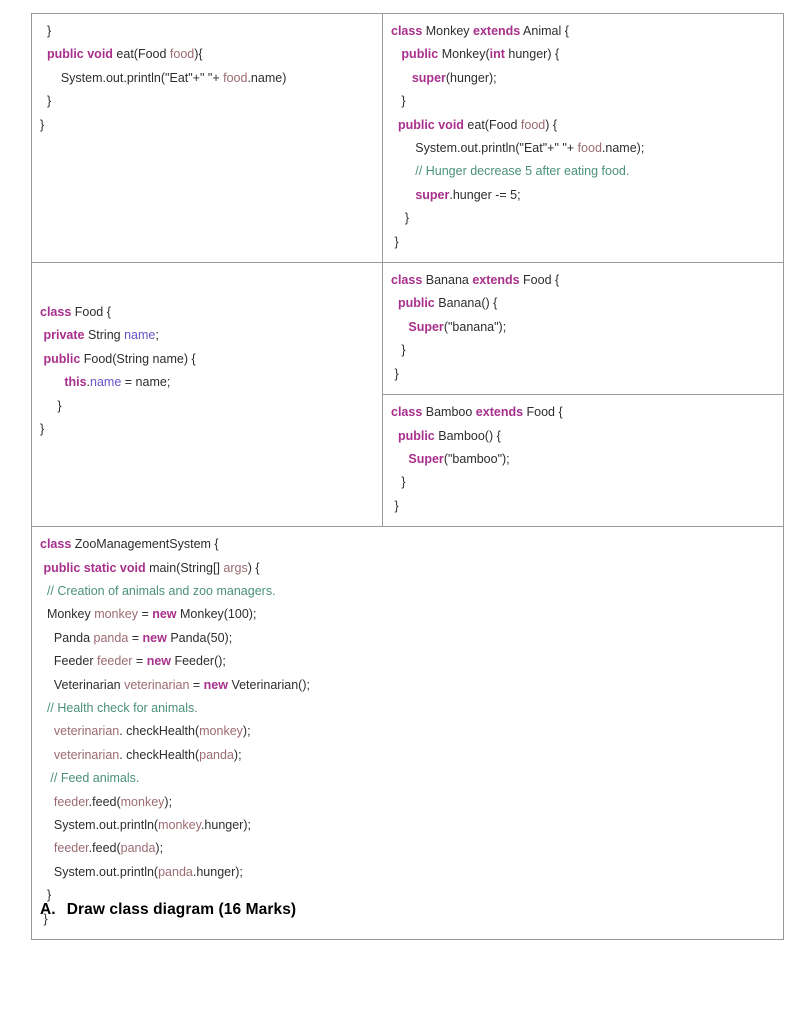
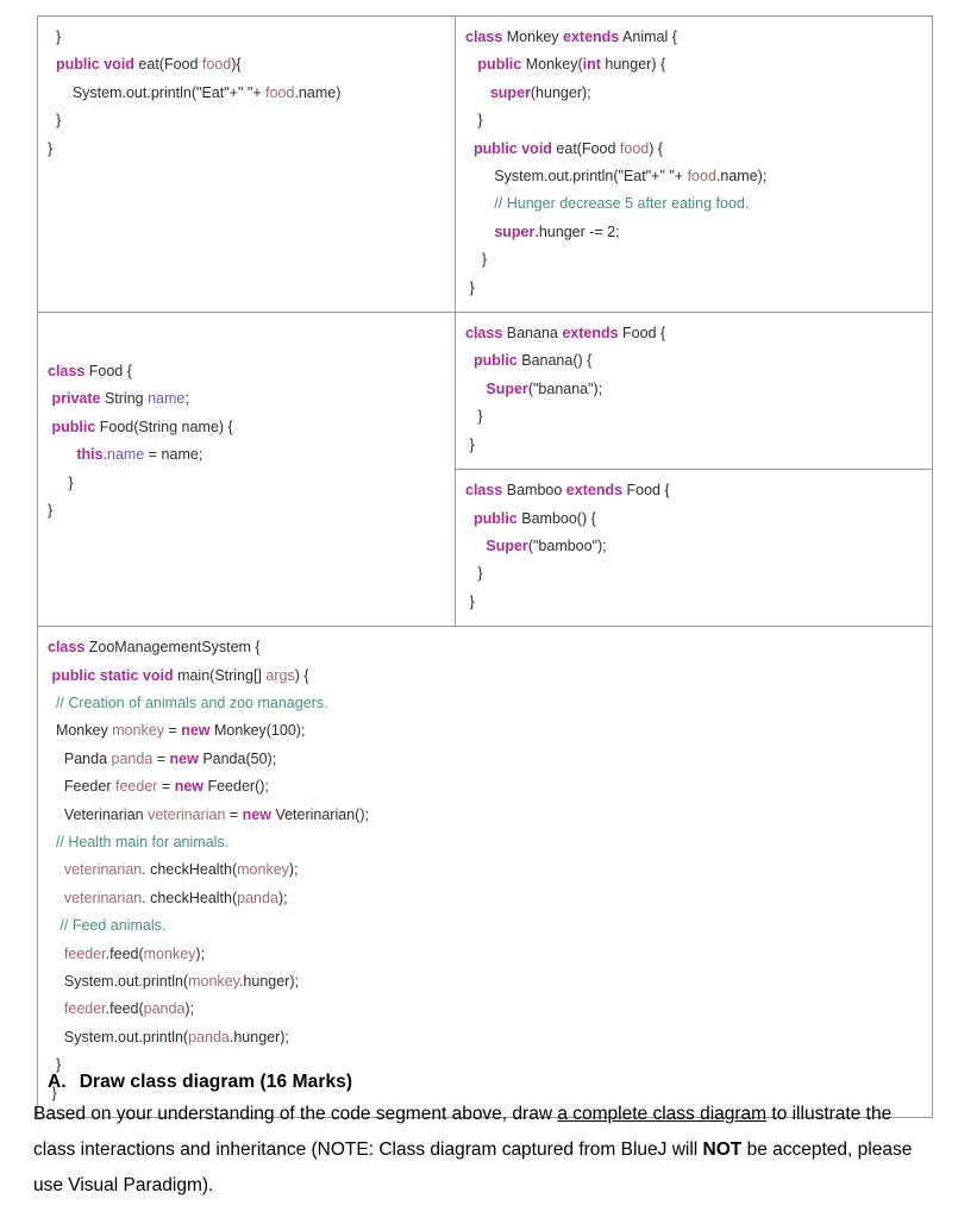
- } public void eat(Food food){ System.out.println("Eat"+" "+ food.name) }}	class Monkey extends Animal { public Monkey(int hunger) { super(hunger); } public void eat(Food food) { System.out.println("Eat"+" "+ food.name); // Hunger decrease 5 after eating food. super.hunger -= 5; } }
+ } public void eat(Food food){ System.out.println("Eat"+" "+ food.name) }}	class Monkey extends Animal { public Monkey(int hunger) { super(hunger); } public void eat(Food food) { System.out.println("Eat"+" "+ food.name); // Hunger decrease 5 after eating food. super.hunger -= 2; } }
  class Food { private String name; public Food(String name) { this.name = name; }}	class Banana extends Food { public Banana() { Super("banana"); } }
  class Bamboo extends Food { public Bamboo() { Super("bamboo"); } }
- class ZooManagementSystem { public static void main(String[] args) { // Creation of animals and zoo managers. Monkey monkey = new Monkey(100); Panda panda = new Panda(50); Feeder feeder = new Feeder(); Veterinarian veterinarian = new Veterinarian(); // Health check for animals. veterinarian. checkHealth(monkey); veterinarian. checkHealth(panda); // Feed animals. feeder.feed(monkey); System.out.println(monkey.hunger); feeder.feed(panda); System.out.println(panda.hunger); } }
+ class ZooManagementSystem { public static void main(String[] args) { // Creation of animals and zoo managers. Monkey monkey = new Monkey(100); Panda panda = new Panda(50); Feeder feeder = new Feeder(); Veterinarian veterinarian = new Veterinarian(); // Health main for animals. veterinarian. checkHealth(monkey); veterinarian. checkHealth(panda); // Feed animals. feeder.feed(monkey); System.out.println(monkey.hunger); feeder.feed(panda); System.out.println(panda.hunger); } }
  A. Draw class diagram (16 Marks)
+ Based on your understanding of the code segment above, draw a complete class diagram to illustrate the class interactions and inheritance (NOTE: Class diagram captured from BlueJ will NOT be accepted, please use Visual Paradigm).
